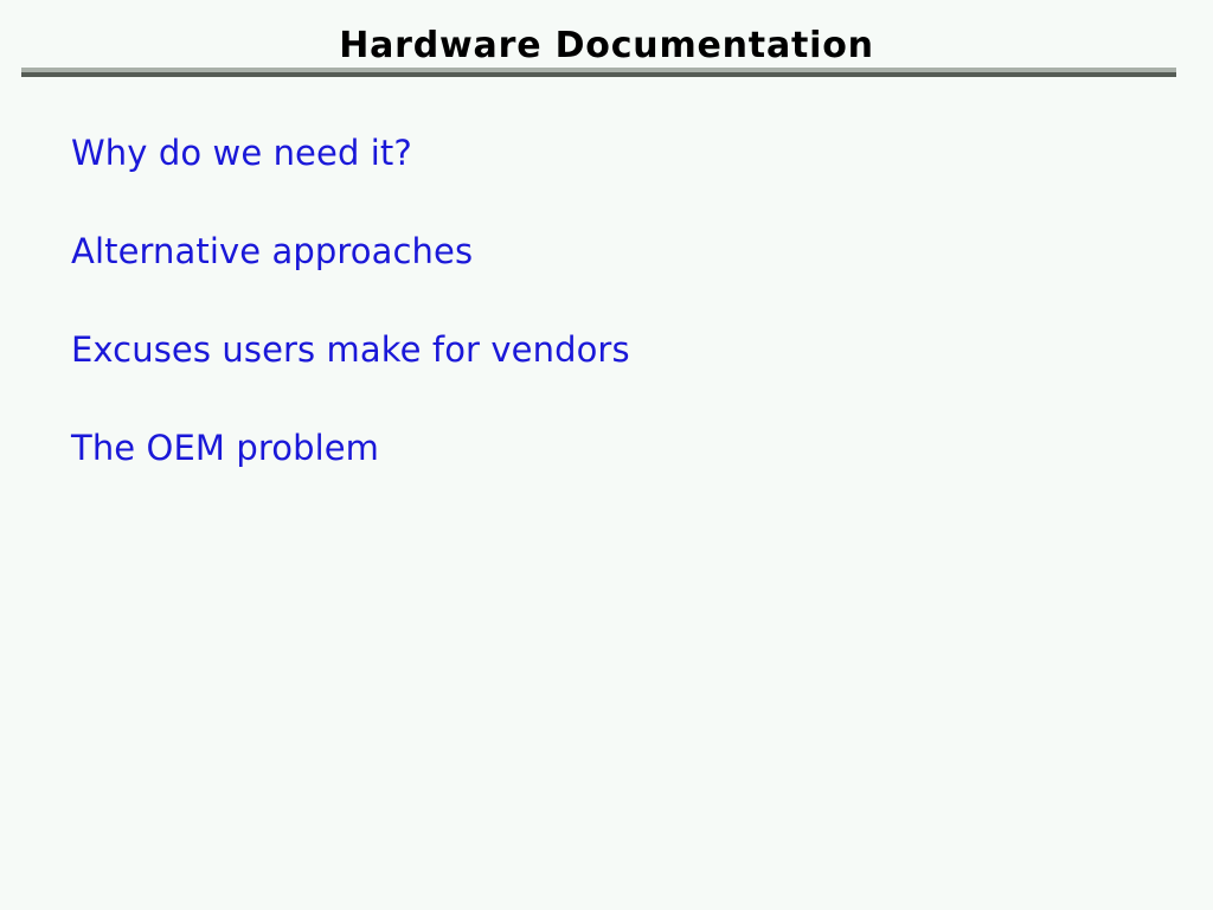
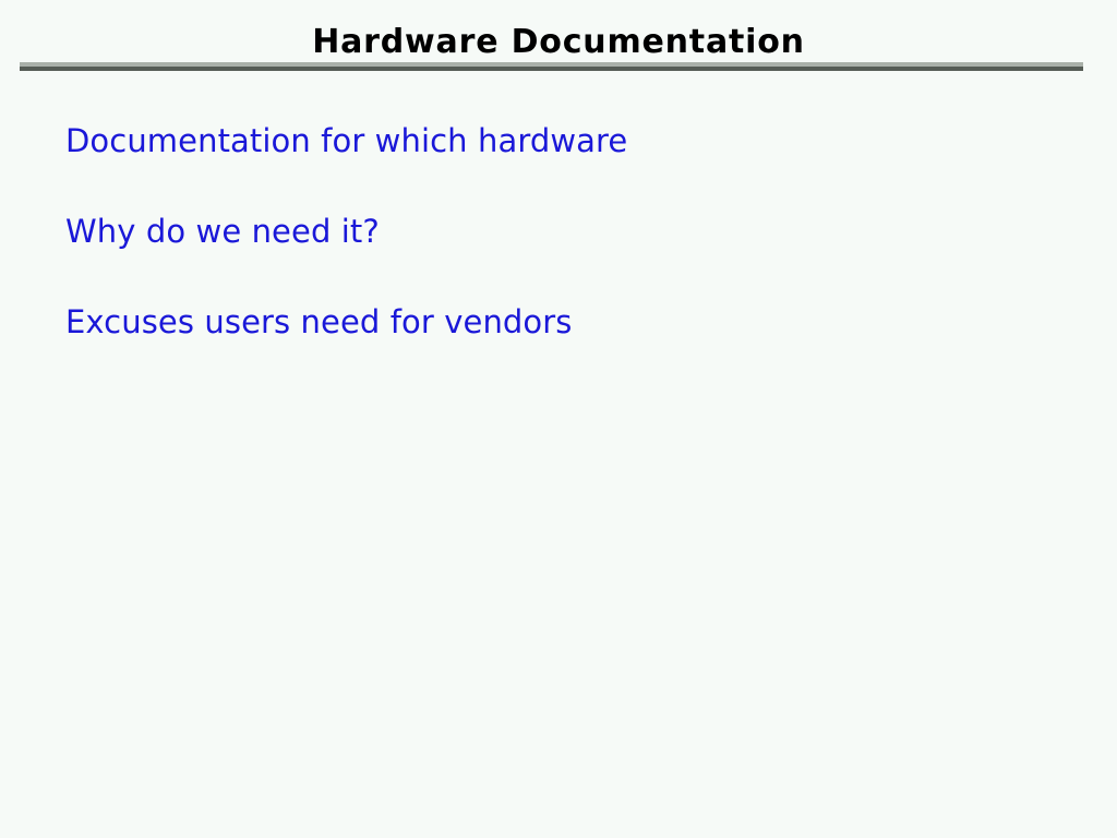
  Hardware Documentation
+ Documentation for which hardware
  Why do we need it?
- Alternative approaches
- Excuses users make for vendors
+ Excuses users need for vendors
- The OEM problem
